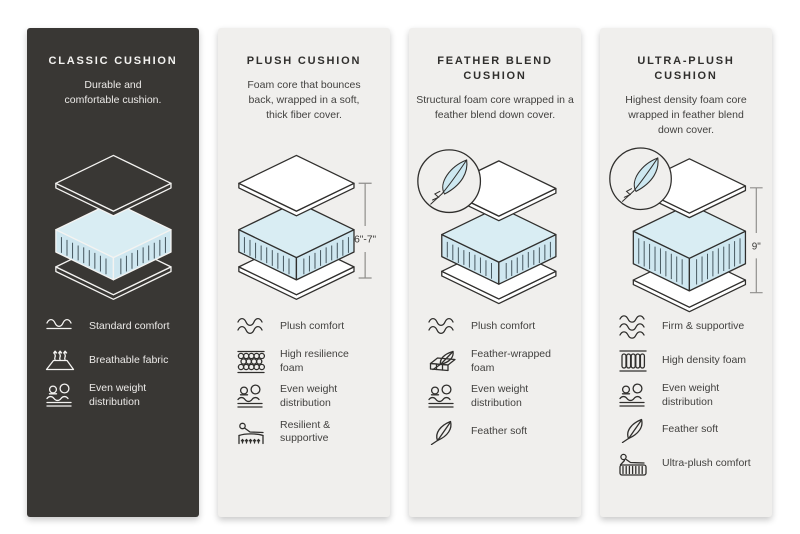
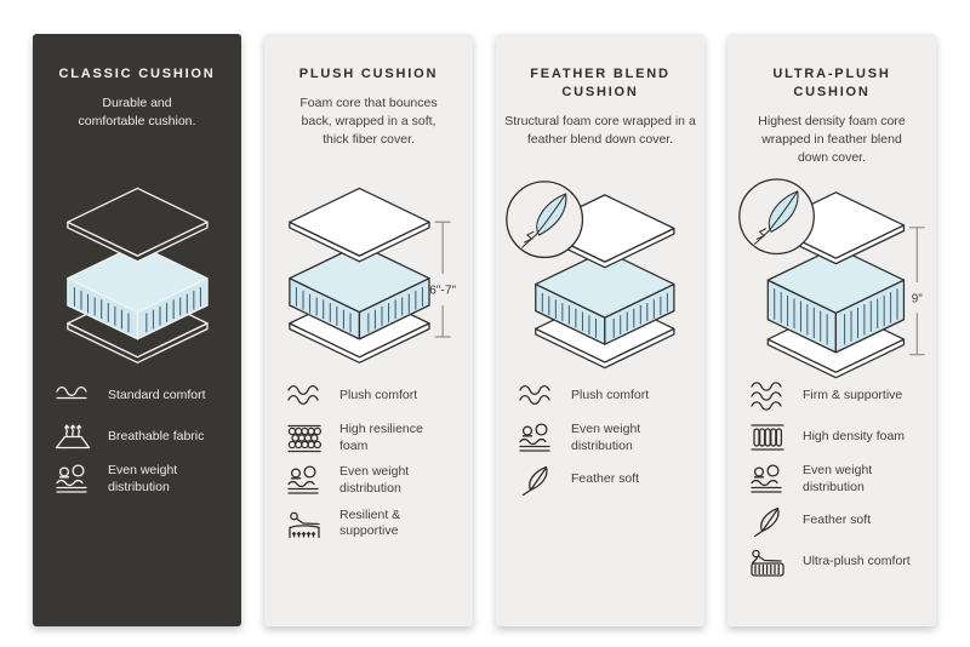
  CLASSIC CUSHION
  Durable and comfortable cushion.
  Standard comfort
  Breathable fabric
  Even weight distribution
  PLUSH CUSHION
  Foam core that bounces back, wrapped in a soft, thick fiber cover.
  6"-7"
  Plush comfort
  High resilience foam
  Even weight distribution
  Resilient & supportive
  FEATHER BLEND CUSHION
  Structural foam core wrapped in a feather blend down cover.
  Plush comfort
- Feather-wrapped foam
  Even weight distribution
  Feather soft
  ULTRA-PLUSH CUSHION
  Highest density foam core wrapped in feather blend down cover.
  9"
  Firm & supportive
  High density foam
  Even weight distribution
  Feather soft
  Ultra-plush comfort
